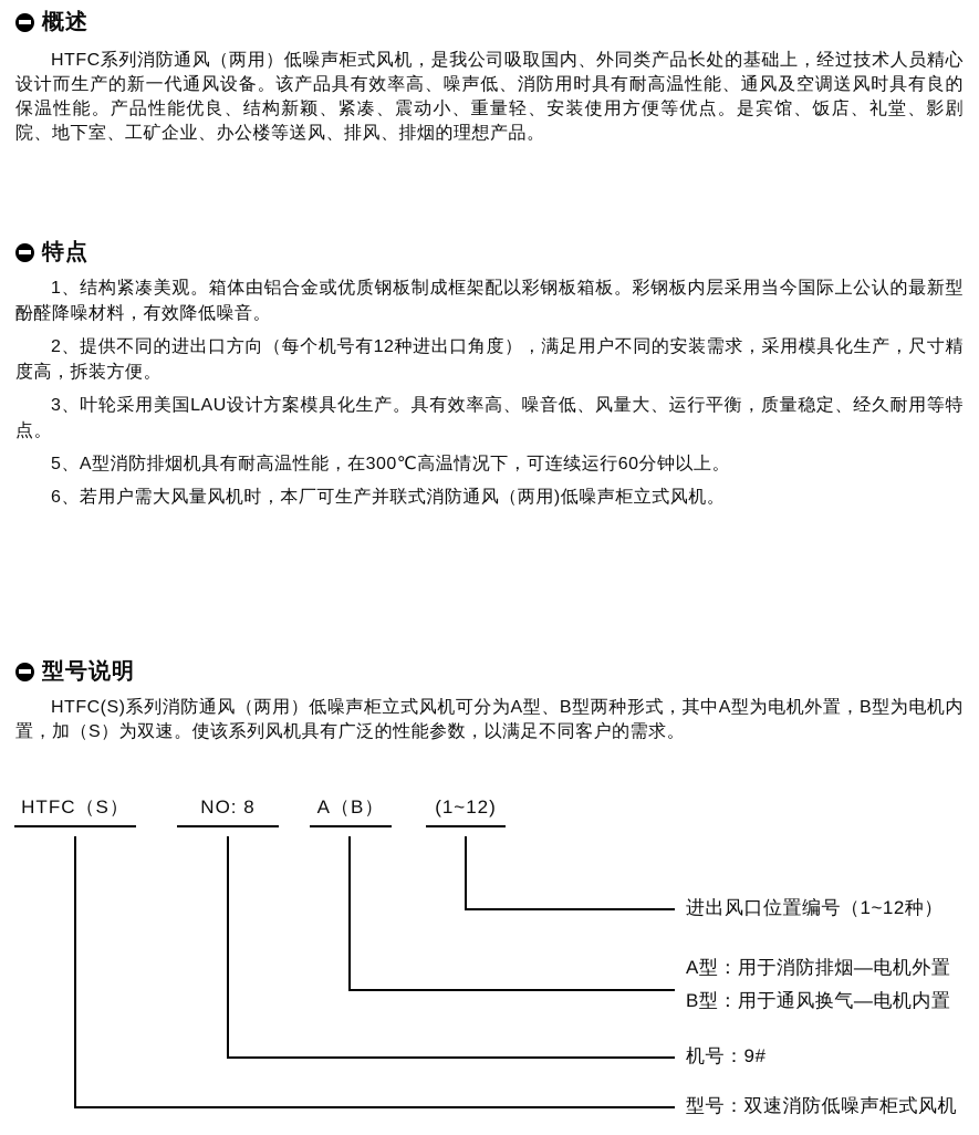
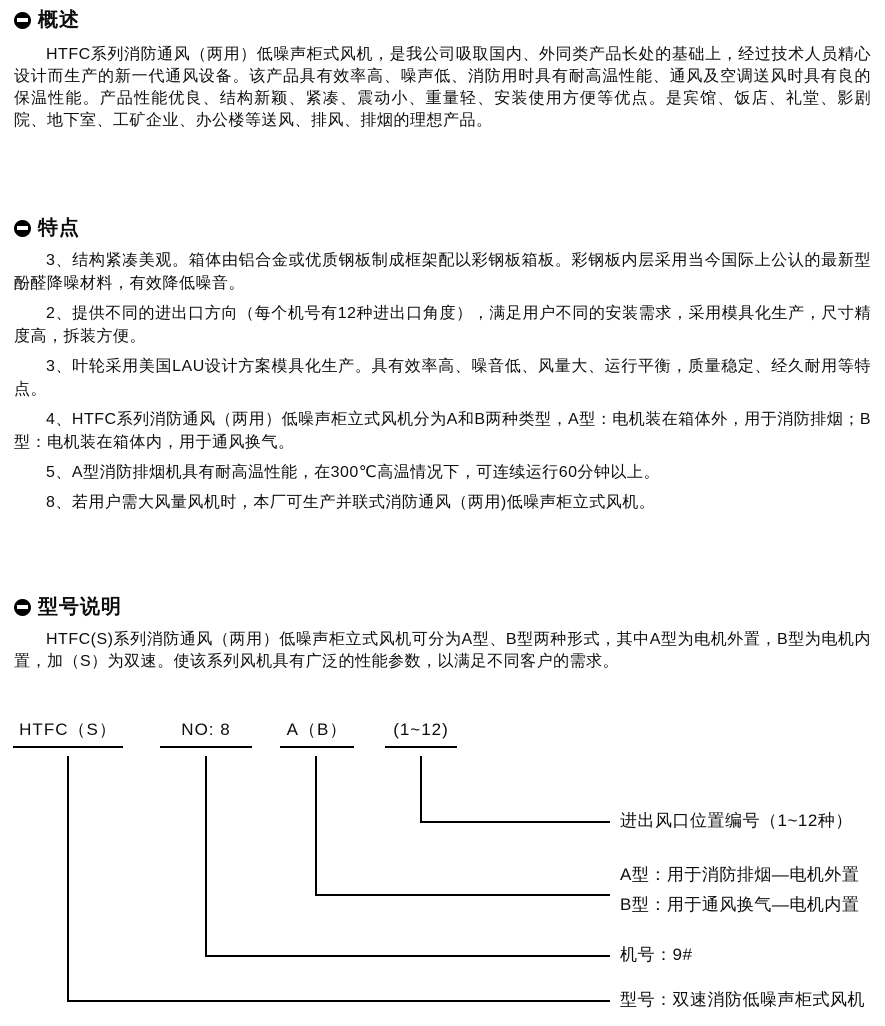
  概述
  HTFC系列消防通风（两用）低噪声柜式风机，是我公司吸取国内、外同类产品长处的基础上，经过技术人员精心设计而生产的新一代通风设备。该产品具有效率高、噪声低、消防用时具有耐高温性能、通风及空调送风时具有良的保温性能。产品性能优良、结构新颖、紧凑、震动小、重量轻、安装使用方便等优点。是宾馆、饭店、礼堂、影剧院、地下室、工矿企业、办公楼等送风、排风、排烟的理想产品。
  特点
- 1、结构紧凑美观。箱体由铝合金或优质钢板制成框架配以彩钢板箱板。彩钢板内层采用当今国际上公认的最新型酚醛降噪材料，有效降低噪音。
+ 3、结构紧凑美观。箱体由铝合金或优质钢板制成框架配以彩钢板箱板。彩钢板内层采用当今国际上公认的最新型酚醛降噪材料，有效降低噪音。
  2、提供不同的进出口方向（每个机号有12种进出口角度），满足用户不同的安装需求，采用模具化生产，尺寸精度高，拆装方便。
  3、叶轮采用美国LAU设计方案模具化生产。具有效率高、噪音低、风量大、运行平衡，质量稳定、经久耐用等特点。
+ 4、HTFC系列消防通风（两用）低噪声柜立式风机分为A和B两种类型，A型：电机装在箱体外，用于消防排烟；B型：电机装在箱体内，用于通风换气。
  5、A型消防排烟机具有耐高温性能，在300℃高温情况下，可连续运行60分钟以上。
- 6、若用户需大风量风机时，本厂可生产并联式消防通风（两用)低噪声柜立式风机。
+ 8、若用户需大风量风机时，本厂可生产并联式消防通风（两用)低噪声柜立式风机。
  型号说明
  HTFC(S)系列消防通风（两用）低噪声柜立式风机可分为A型、B型两种形式，其中A型为电机外置，B型为电机内置，加（S）为双速。使该系列风机具有广泛的性能参数，以满足不同客户的需求。
  HTFC（S）
  NO: 8
  A（B）
  (1~12)
  进出风口位置编号（1~12种）
  A型：用于消防排烟—电机外置
  B型：用于通风换气—电机内置
  机号：9#
  型号：双速消防低噪声柜式风机
